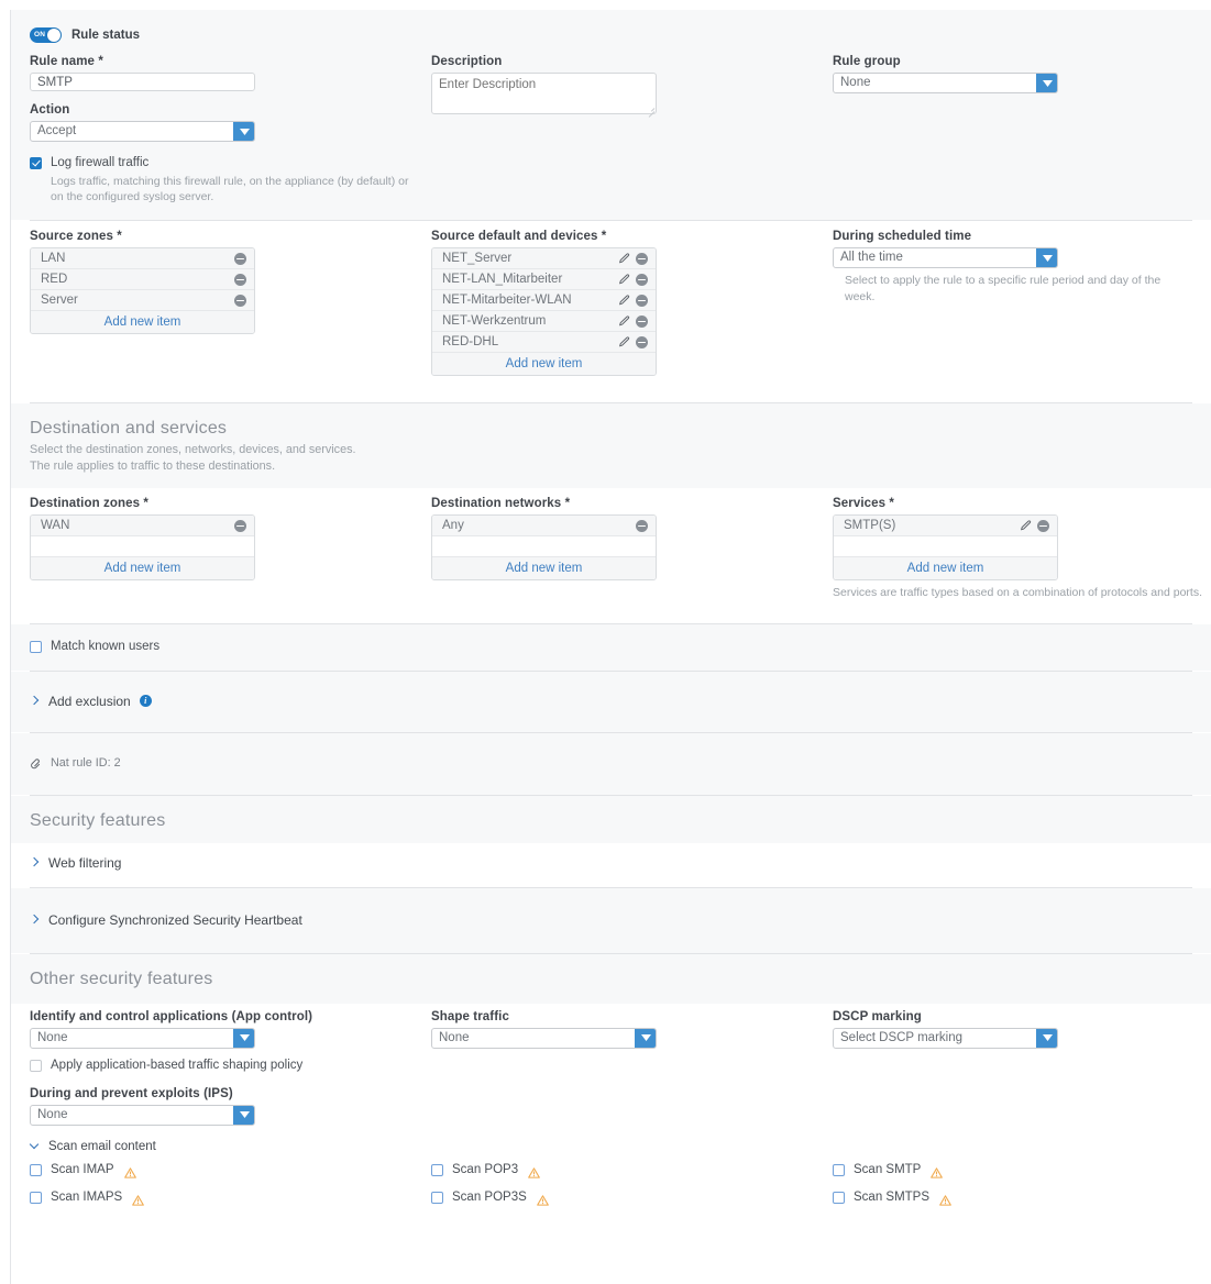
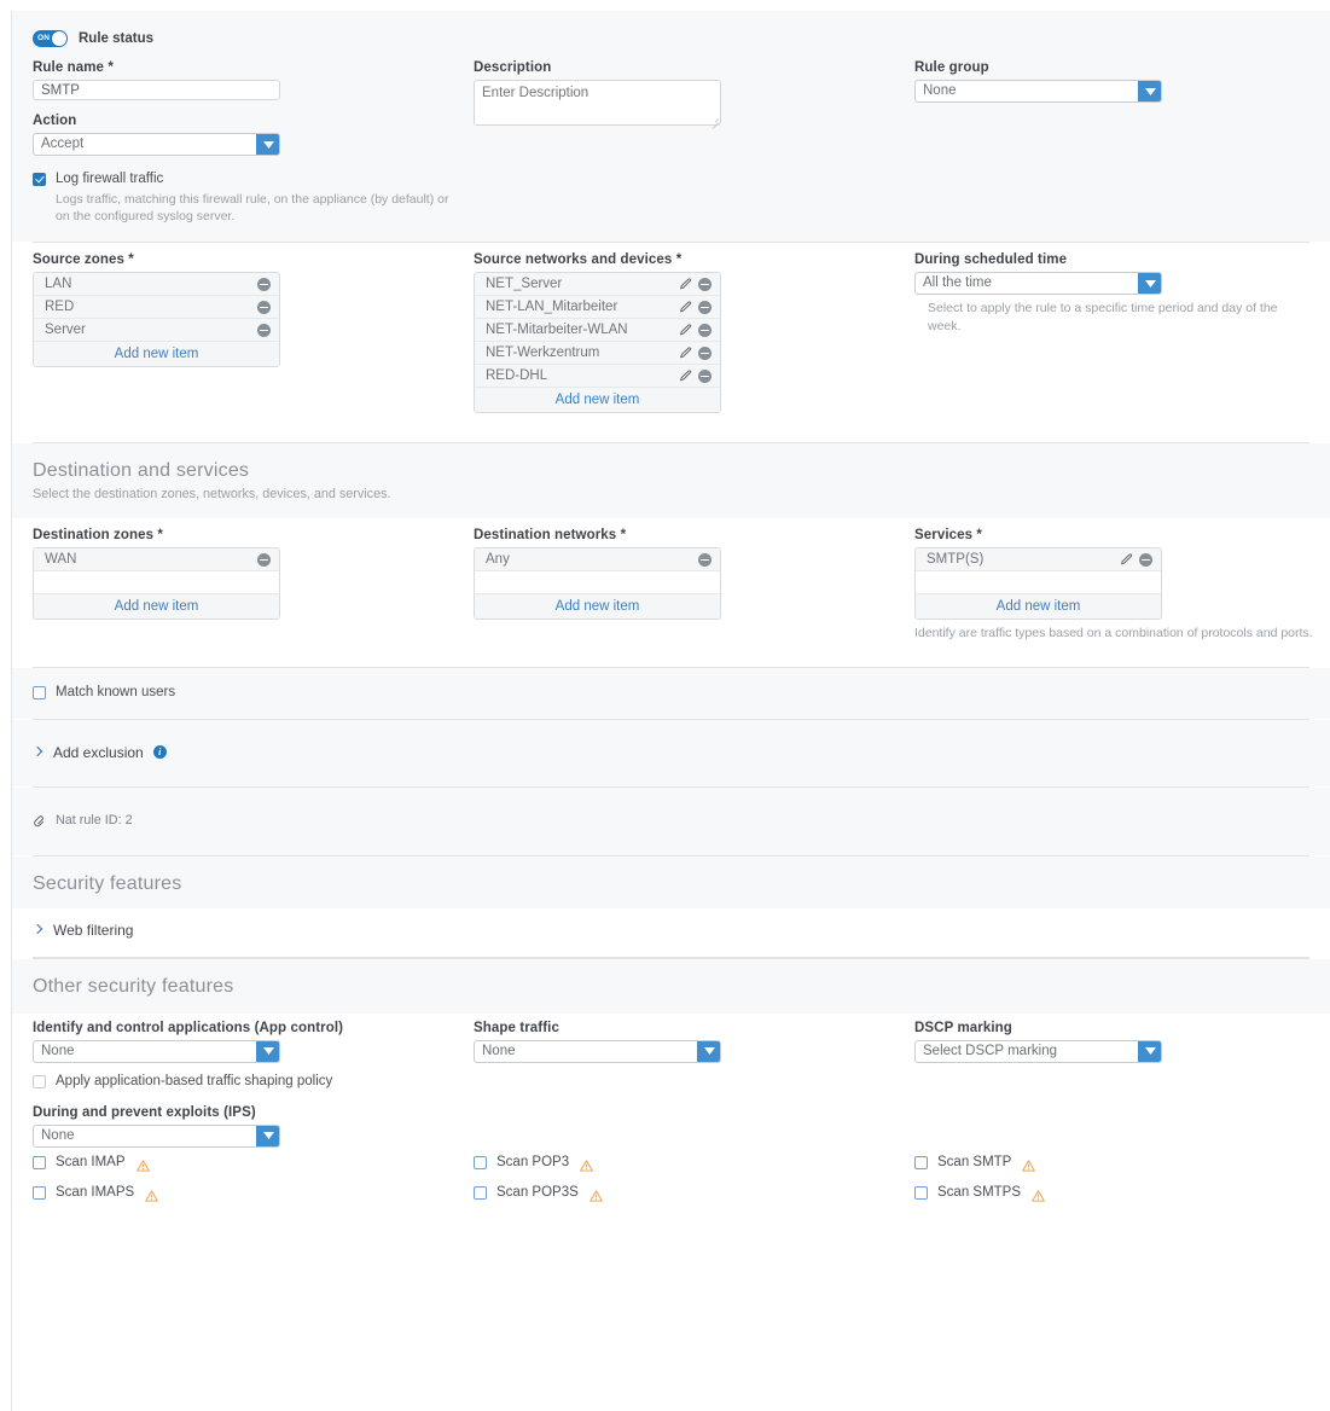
  Rule status
  Rule name *
  SMTP
  Action
  Accept
  Log firewall traffic
  Logs traffic, matching this firewall rule, on the appliance (by default) or on the configured syslog server.
  Description
  Enter Description
  Rule group
  None
  Source zones *
  LAN
  RED
  Server
  Add new item
- Source default and devices *
+ Source networks and devices *
  NET_Server
  NET-LAN_Mitarbeiter
  NET-Mitarbeiter-WLAN
  NET-Werkzentrum
  RED-DHL
  Add new item
  During scheduled time
  All the time
- Select to apply the rule to a specific rule period and day of the week.
+ Select to apply the rule to a specific time period and day of the week.
  Destination and services
  Select the destination zones, networks, devices, and services.
- The rule applies to traffic to these destinations.
  Destination zones *
  WAN
  Add new item
  Destination networks *
  Any
  Add new item
  Services *
  SMTP(S)
  Add new item
- Services are traffic types based on a combination of protocols and ports.
+ Identify are traffic types based on a combination of protocols and ports.
  Match known users
  Add exclusion
  i
  Nat rule ID: 2
  Security features
  Web filtering
- Configure Synchronized Security Heartbeat
  Other security features
  Identify and control applications (App control)
  None
  Apply application-based traffic shaping policy
  During and prevent exploits (IPS)
  None
  Shape traffic
  None
  DSCP marking
  Select DSCP marking
- Scan email content
  Scan IMAP
  Scan IMAPS
  Scan POP3
  Scan POP3S
  Scan SMTP
  Scan SMTPS
